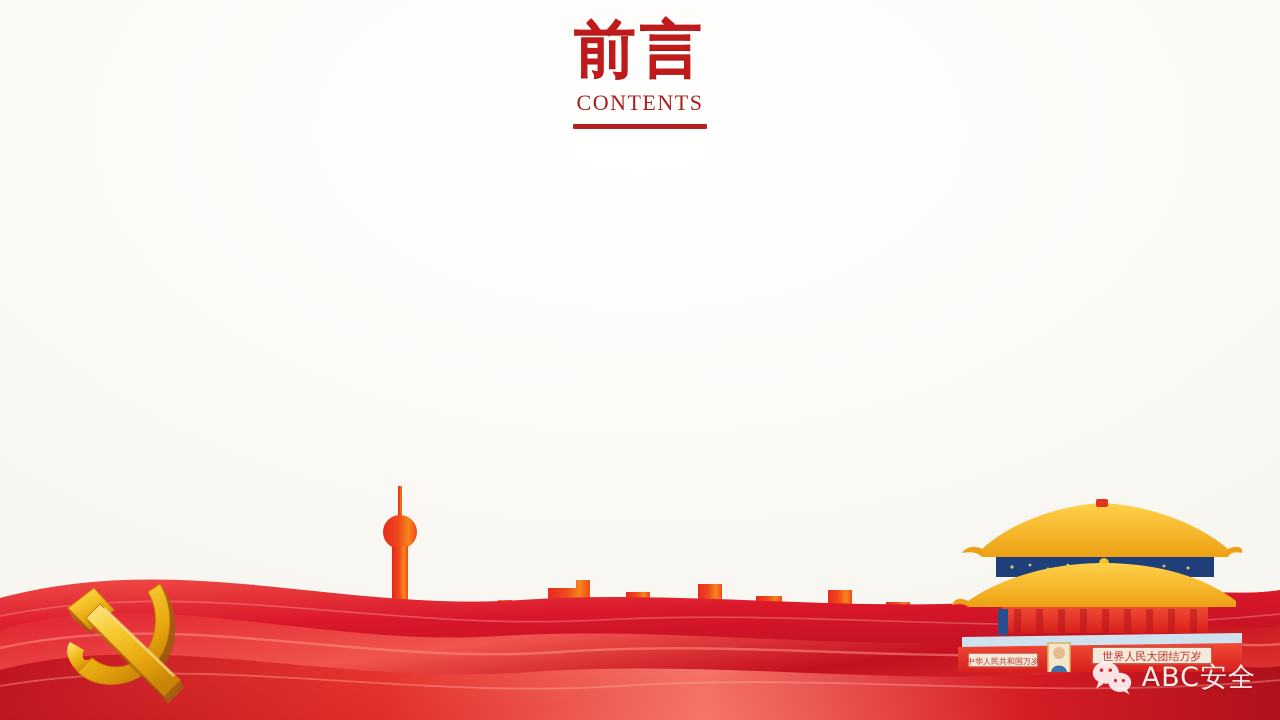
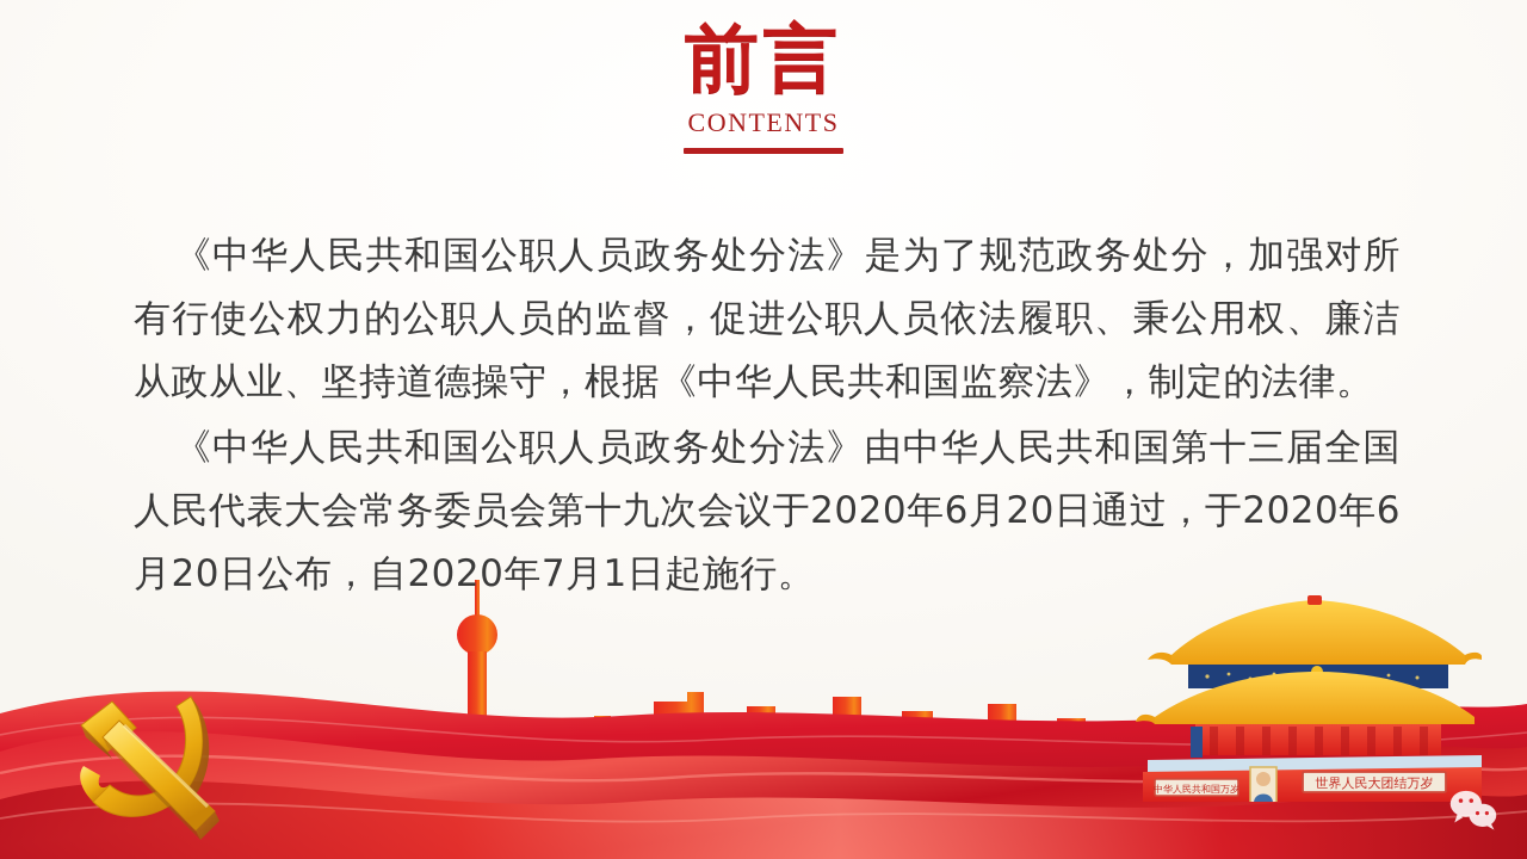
  前言
  CONTENTS
+ 《中华人民共和国公职人员政务处分法》是为了规范政务处分，加强对所有行使公权力的公职人员的监督，促进公职人员依法履职、秉公用权、廉洁从政从业、坚持道德操守，根据《中华人民共和国监察法》，制定的法律。
+ 《中华人民共和国公职人员政务处分法》由中华人民共和国第十三届全国人民代表大会常务委员会第十九次会议于2020年6月20日通过，于2020年6月20日公布，自2020年7月1日起施行。
  中华人民共和国万岁
  世界人民大团结万岁
- ABC安全
